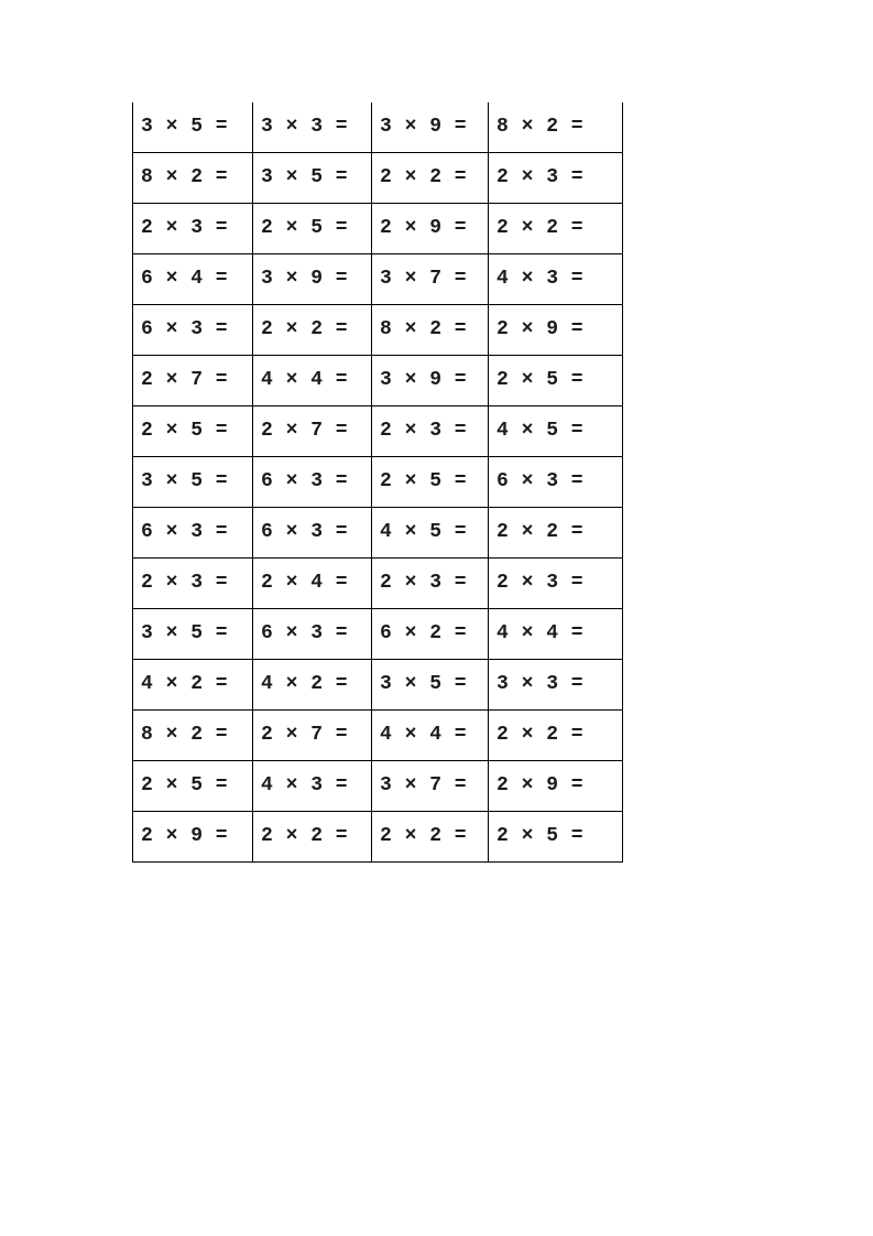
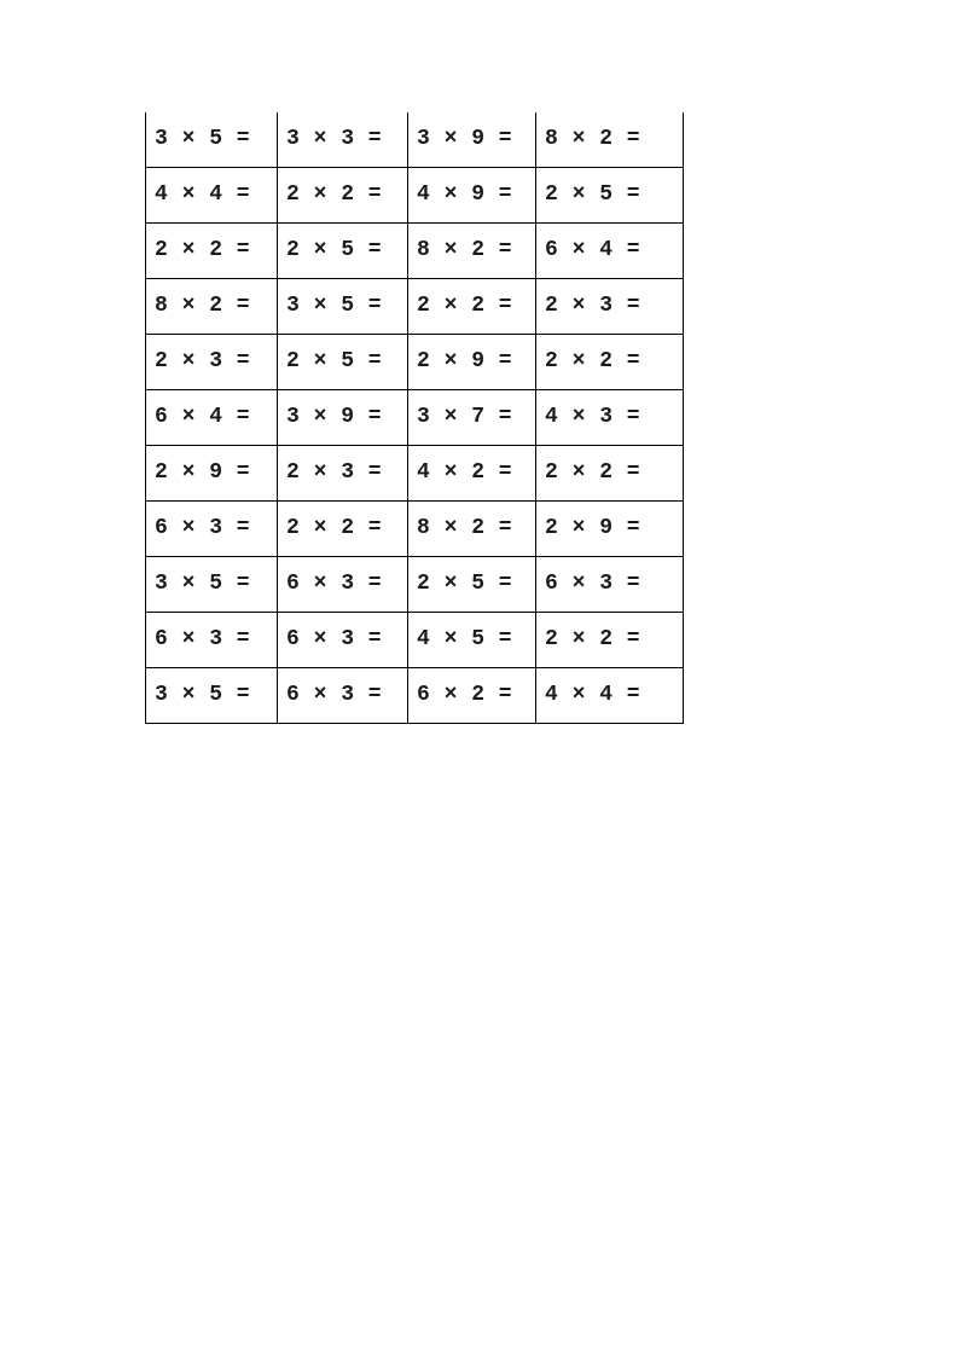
  3 × 5 =	3 × 3 =	3 × 9 =	8 × 2 =
+ 4 × 4 =	2 × 2 =	4 × 9 =	2 × 5 =
+ 2 × 2 =	2 × 5 =	8 × 2 =	6 × 4 =
  8 × 2 =	3 × 5 =	2 × 2 =	2 × 3 =
  2 × 3 =	2 × 5 =	2 × 9 =	2 × 2 =
  6 × 4 =	3 × 9 =	3 × 7 =	4 × 3 =
+ 2 × 9 =	2 × 3 =	4 × 2 =	2 × 2 =
  6 × 3 =	2 × 2 =	8 × 2 =	2 × 9 =
- 2 × 7 =	4 × 4 =	3 × 9 =	2 × 5 =
- 2 × 5 =	2 × 7 =	2 × 3 =	4 × 5 =
  3 × 5 =	6 × 3 =	2 × 5 =	6 × 3 =
  6 × 3 =	6 × 3 =	4 × 5 =	2 × 2 =
- 2 × 3 =	2 × 4 =	2 × 3 =	2 × 3 =
  3 × 5 =	6 × 3 =	6 × 2 =	4 × 4 =
- 4 × 2 =	4 × 2 =	3 × 5 =	3 × 3 =
- 8 × 2 =	2 × 7 =	4 × 4 =	2 × 2 =
- 2 × 5 =	4 × 3 =	3 × 7 =	2 × 9 =
- 2 × 9 =	2 × 2 =	2 × 2 =	2 × 5 =
